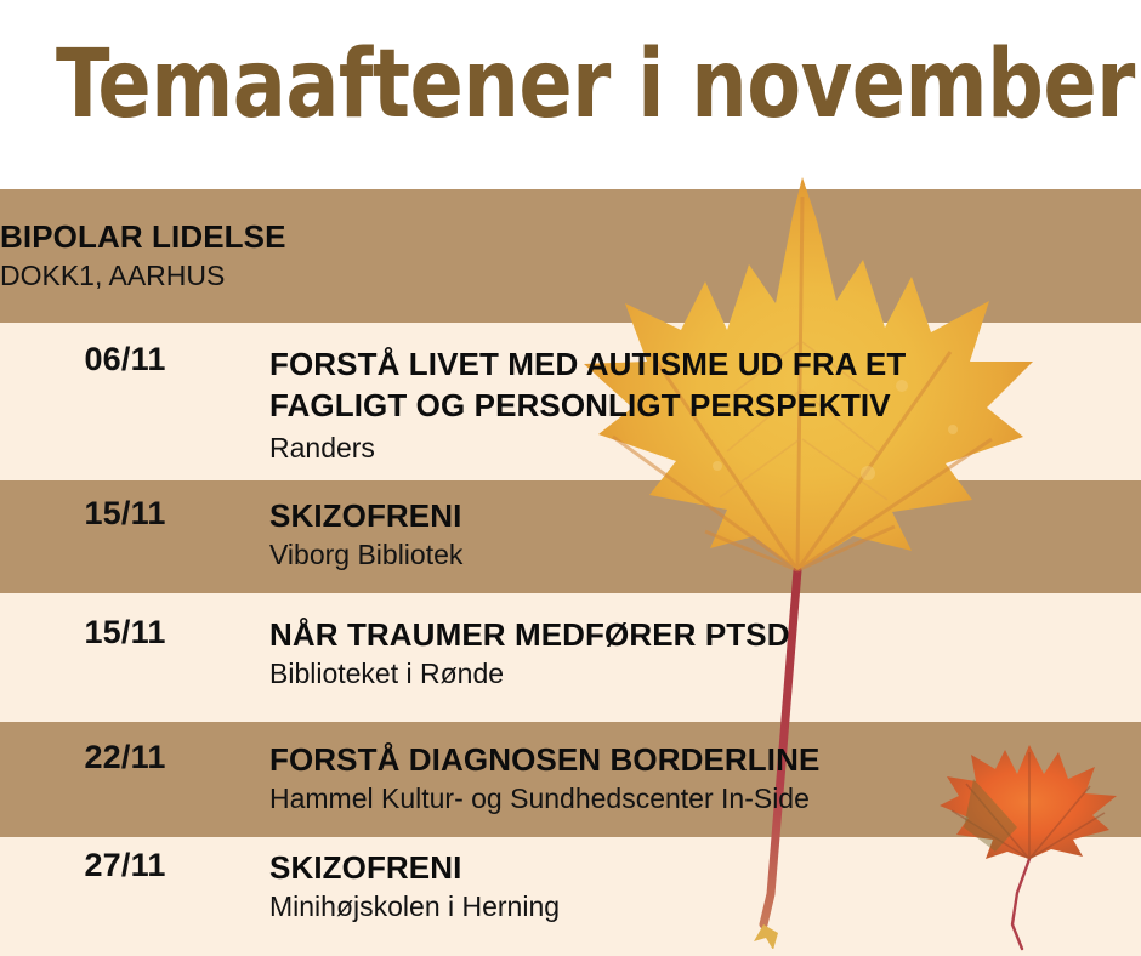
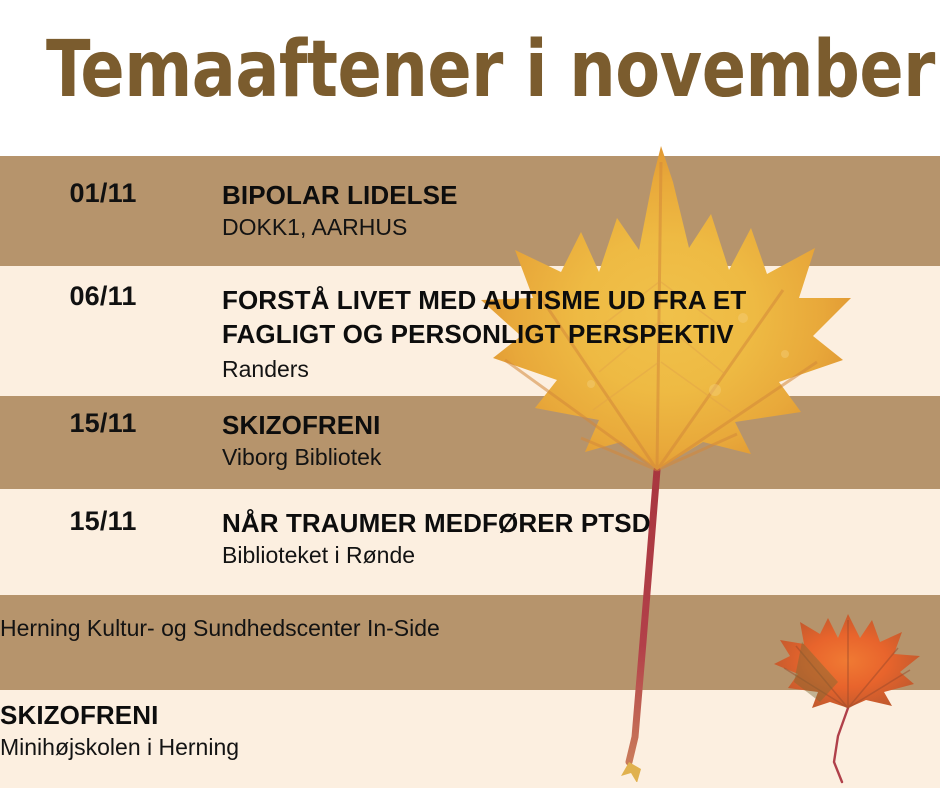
  Temaaftener i november
+ 01/11
  BIPOLAR LIDELSE
  DOKK1, AARHUS
  06/11
  FORSTÅ LIVET MED AUTISME UD FRA ET
  FAGLIGT OG PERSONLIGT PERSPEKTIV
  Randers
  15/11
  SKIZOFRENI
  Viborg Bibliotek
  15/11
  NÅR TRAUMER MEDFØRER PTSD
  Biblioteket i Rønde
- 22/11
- FORSTÅ DIAGNOSEN BORDERLINE
- Hammel Kultur- og Sundhedscenter In-Side
+ Herning Kultur- og Sundhedscenter In-Side
- 27/11
  SKIZOFRENI
  Minihøjskolen i Herning
